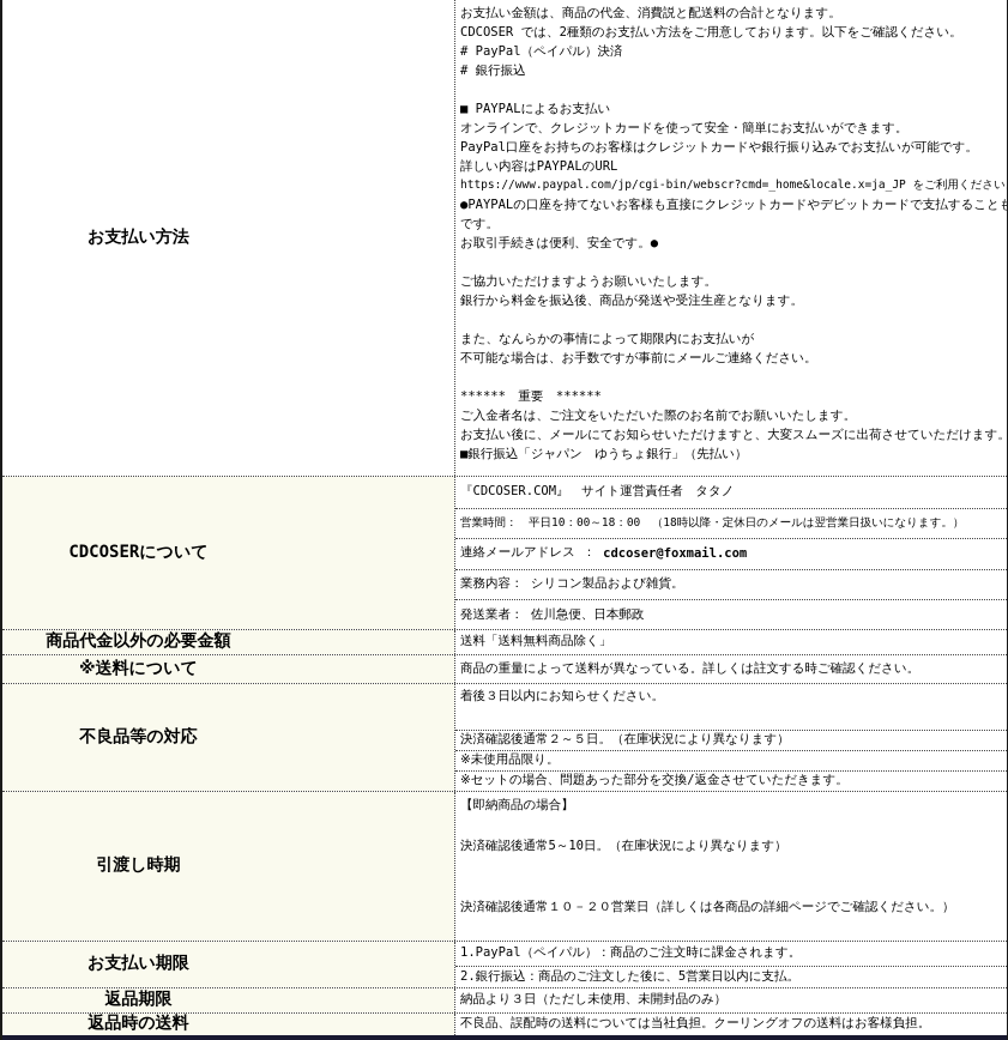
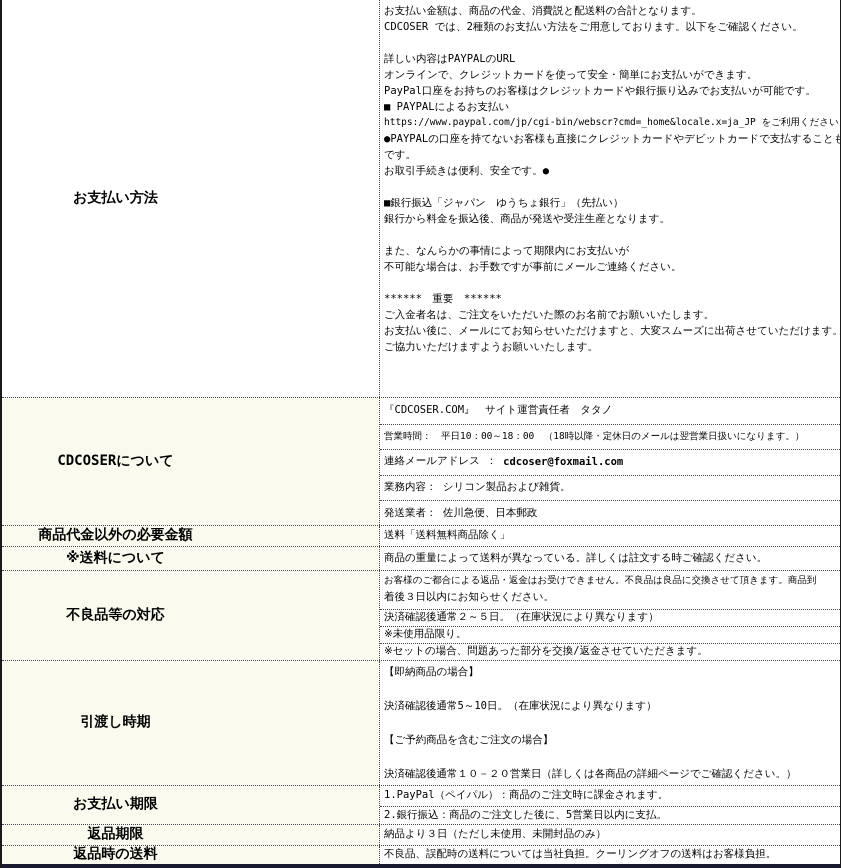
  お支払い方法
  お支払い金額は、商品の代金、消費説と配送料の合計となります。
  CDCOSER では、2種類のお支払い方法をご用意しております。以下をご確認ください。
- # PayPal（ペイパル）決済
- # 銀行振込
- ■ PAYPALによるお支払い
+ 詳しい内容はPAYPALのURL
  オンラインで、クレジットカードを使って安全・簡単にお支払いができます。
  PayPal口座をお持ちのお客様はクレジットカードや銀行振り込みでお支払いが可能です。
- 詳しい内容はPAYPALのURL
+ ■ PAYPALによるお支払い
  https://www.paypal.com/jp/cgi-bin/webscr?cmd=_home&locale.x=ja_JP をご利用ください
  ●PAYPALの口座を持てないお客様も直接にクレジットカードやデビットカードで支払することも
  です。
  お取引手続きは便利、安全です。●
- ご協力いただけますようお願いいたします。
+ ■銀行振込「ジャパン ゆうちょ銀行」（先払い）
  銀行から料金を振込後、商品が発送や受注生産となります。
  また、なんらかの事情によって期限内にお支払いが
  不可能な場合は、お手数ですが事前にメールご連絡ください。
  ****** 重要 ******
  ご入金者名は、ご注文をいただいた際のお名前でお願いいたします。
  お支払い後に、メールにてお知らせいただけますと、大変スムーズに出荷させていただけます。
- ■銀行振込「ジャパン ゆうちょ銀行」（先払い）
+ ご協力いただけますようお願いいたします。
  CDCOSERについて
  『CDCOSER.COM』 サイト運営責任者 タタノ
  営業時間： 平日10：00～18：00 （18時以降・定休日のメールは翌営業日扱いになります。）
  連絡メールアドレス ：
  cdcoser@foxmail.com
  業務内容： シリコン製品および雑貨。
  発送業者： 佐川急便、日本郵政
  商品代金以外の必要金額
  送料「送料無料商品除く」
  ※送料について
  商品の重量によって送料が異なっている。詳しくは註文する時ご確認ください。
  不良品等の対応
+ お客様のご都合による返品・返金はお受けできません。不良品は良品に交換させて頂きます。商品到
  着後３日以内にお知らせください。
  決済確認後通常２～５日。（在庫状況により異なります）
  ※未使用品限り。
  ※セットの場合、問題あった部分を交換/返金させていただきます。
  引渡し時期
  【即納商品の場合】
  決済確認後通常5～10日。（在庫状況により異なります）
+ 【ご予約商品を含むご注文の場合】
  決済確認後通常１０－２０営業日（詳しくは各商品の詳細ページでご確認ください。）
  お支払い期限
  1.PayPal（ペイパル）：商品のご注文時に課金されます。
  2.銀行振込：商品のご注文した後に、5営業日以内に支払。
  返品期限
  納品より３日（ただし未使用、未開封品のみ）
  返品時の送料
  不良品、誤配時の送料については当社負担。クーリングオフの送料はお客様負担。
